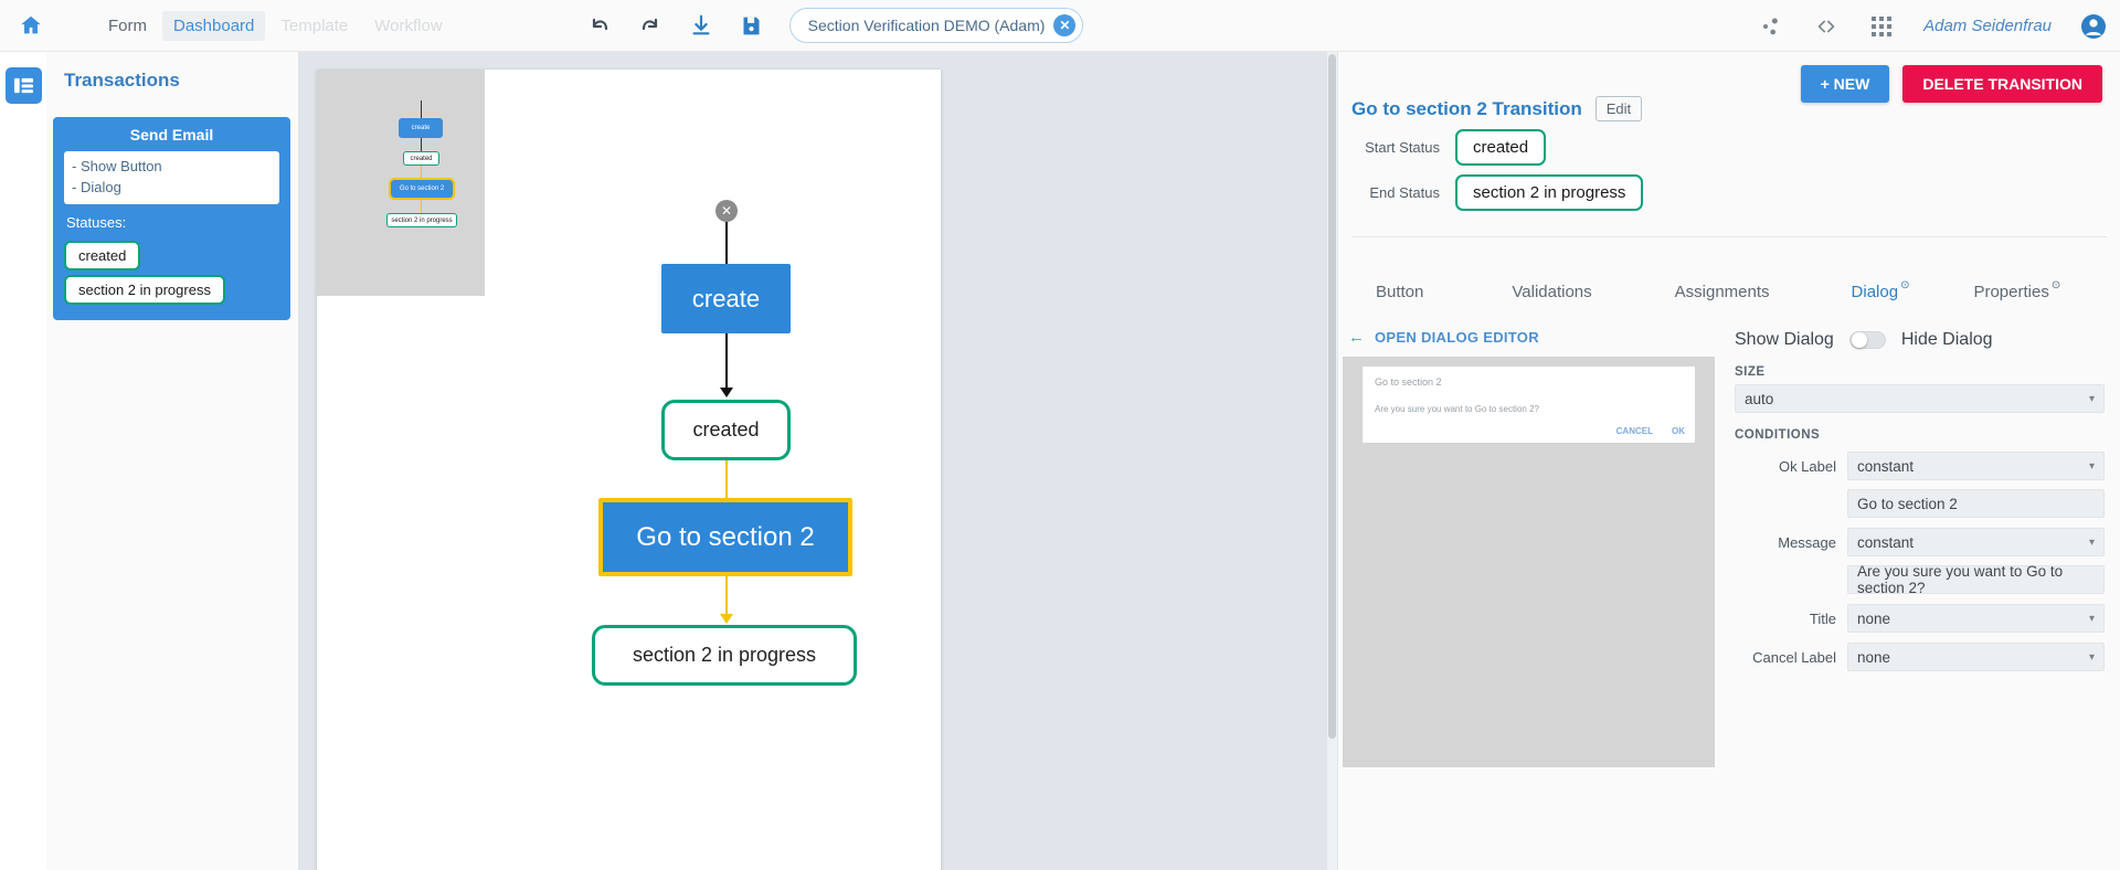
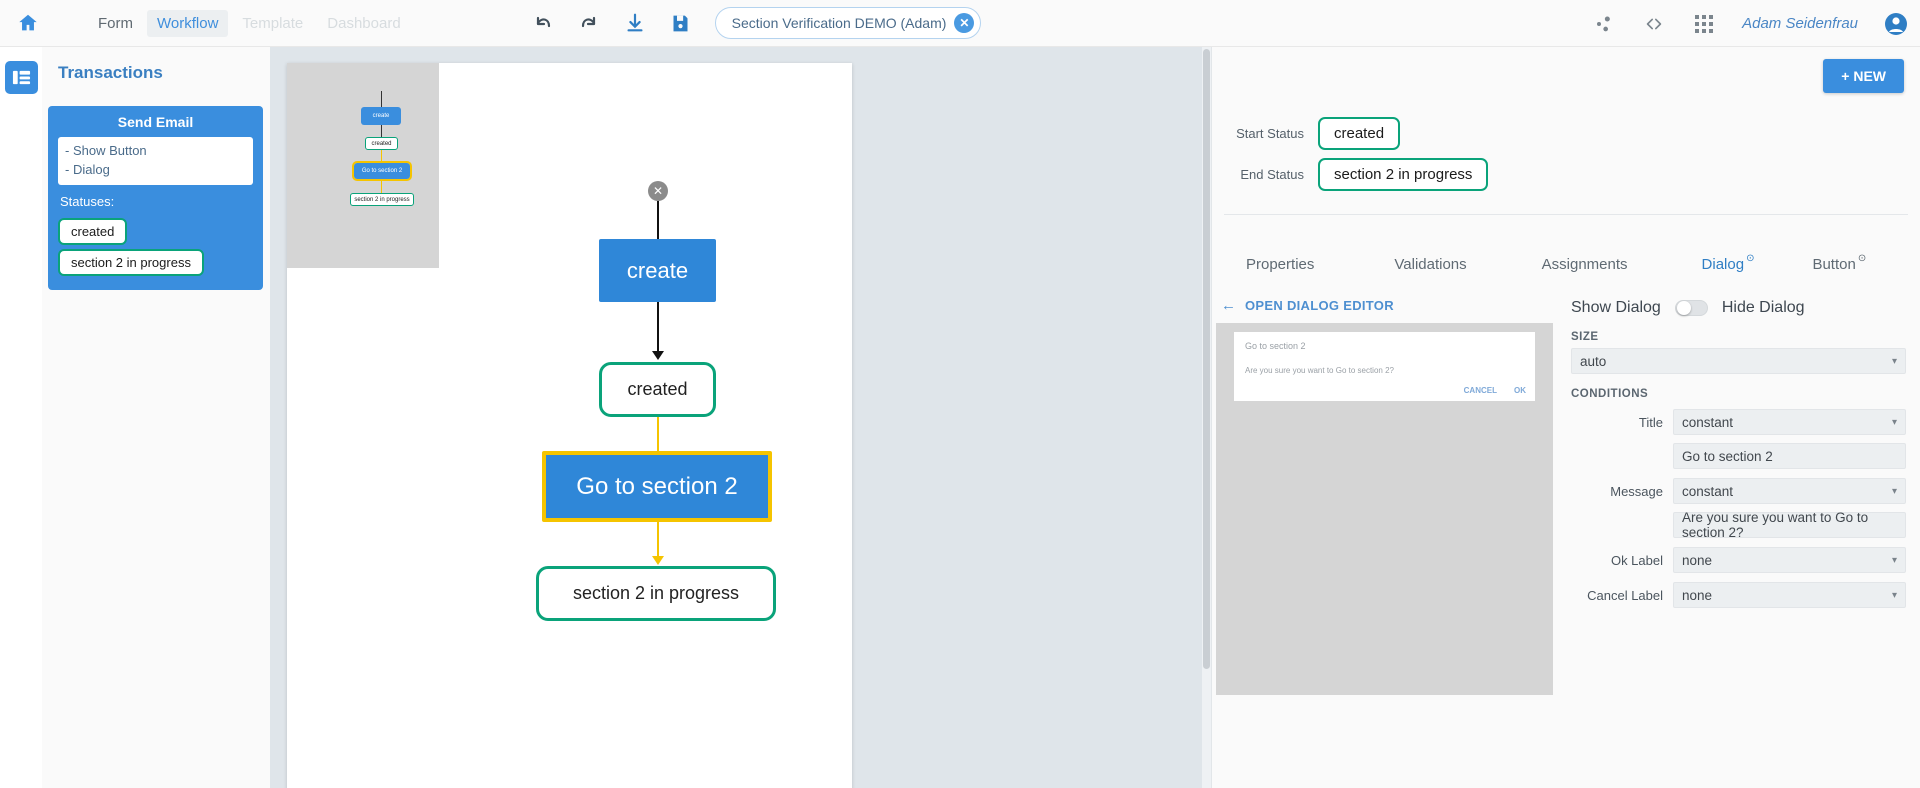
  Form
- Dashboard
+ Workflow
  Template
- Workflow
+ Dashboard
  Section Verification DEMO (Adam)
  ✕
  Adam Seidenfrau
  Transactions
  Send Email
  - Show Button
  - Dialog
  Statuses:
  created
  section 2 in progress
  ✕
  create
  created
  Go to section 2
  section 2 in progress
  + NEW
- DELETE TRANSITION
- Go to section 2 Transition
- Edit
  Start Status
  created
  End Status
  section 2 in progress
- Button
+ Properties
  Validations
  Assignments
  Dialog
  ⊙
- Properties
+ Button
  ⊙
  ←
  OPEN DIALOG EDITOR
  Go to section 2
  Are you sure you want to Go to section 2?
  CANCEL
  OK
  Show Dialog
  Hide Dialog
  SIZE
  auto
  ▾
  CONDITIONS
- Ok Label
+ Title
  constant
  ▾
  Go to section 2
  Message
  constant
  ▾
  Are you sure you want to Go to section 2?
- Title
+ Ok Label
  none
  ▾
  Cancel Label
  none
  ▾
